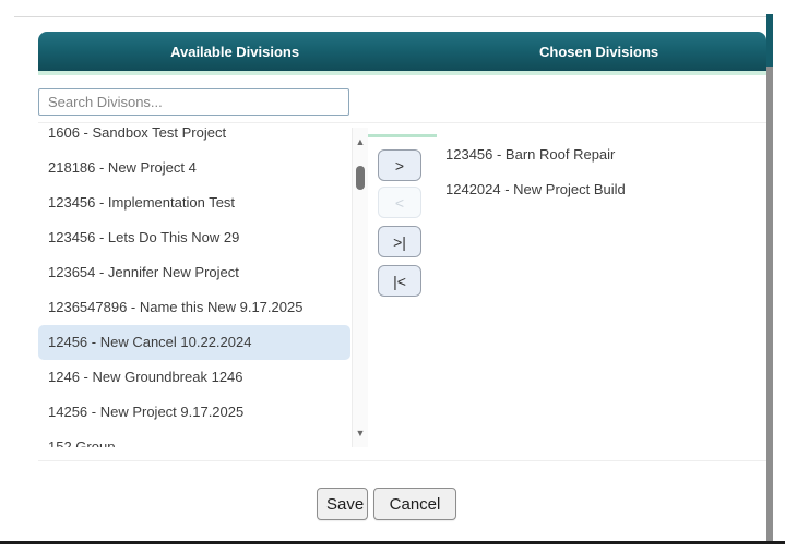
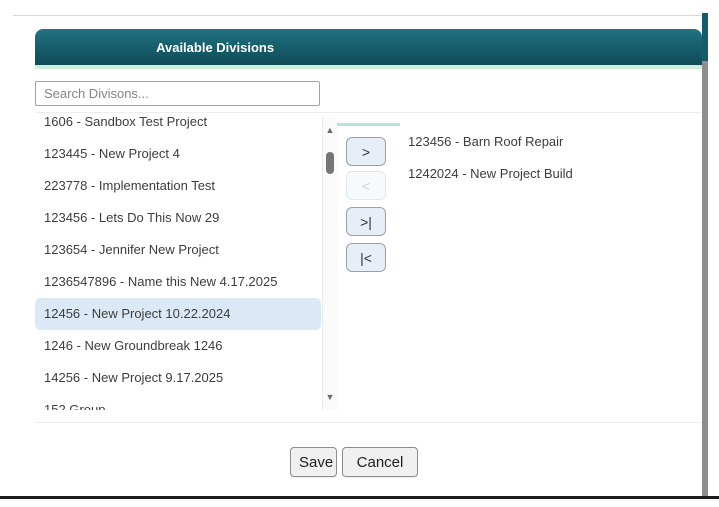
  Available Divisions
- Chosen Divisions
  Search Divisons...
  1606 - Sandbox Test Project
- 218186 - New Project 4
+ 123445 - New Project 4
- 123456 - Implementation Test
+ 223778 - Implementation Test
  123456 - Lets Do This Now 29
  123654 - Jennifer New Project
- 1236547896 - Name this New 9.17.2025
+ 1236547896 - Name this New 4.17.2025
- 12456 - New Cancel 10.22.2024
+ 12456 - New Project 10.22.2024
  1246 - New Groundbreak 1246
  14256 - New Project 9.17.2025
  152 Group
  ▲
  ▼
  >
  <
  >|
  |<
  123456 - Barn Roof Repair
  1242024 - New Project Build
  Save
  Cancel
